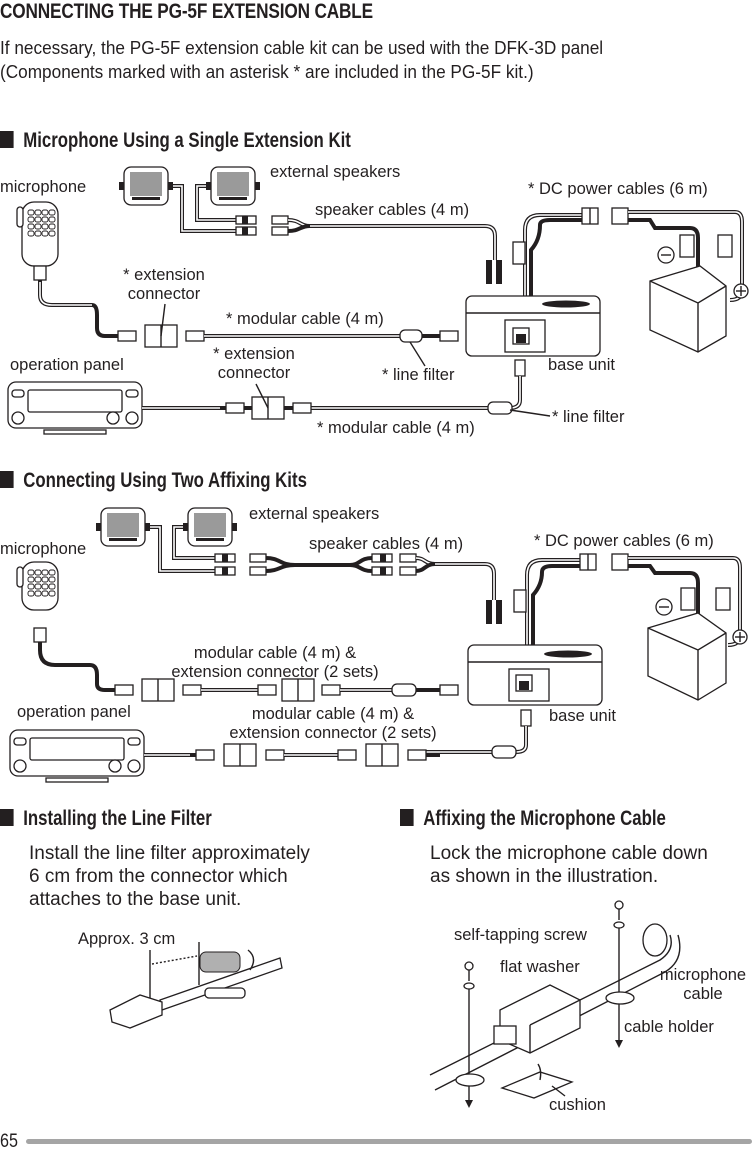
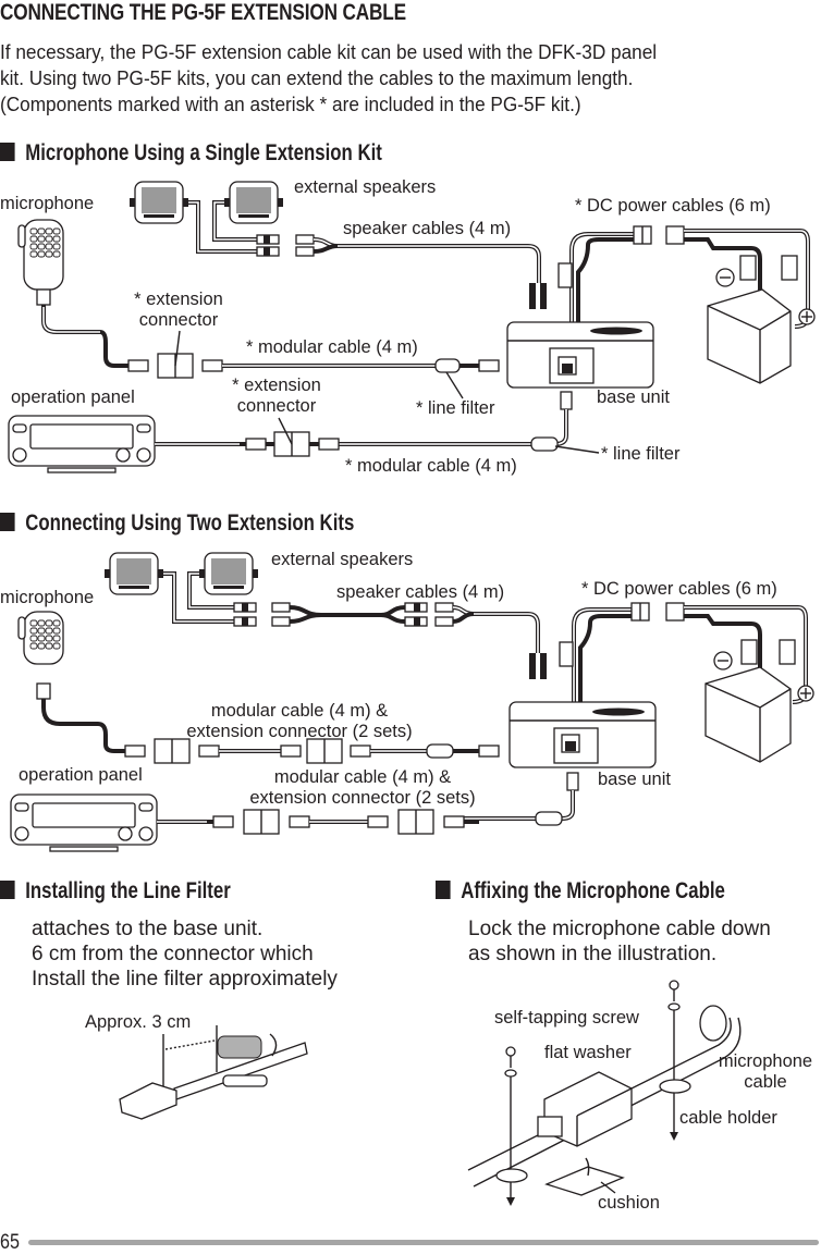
  CONNECTING THE PG-5F EXTENSION CABLE
  If necessary, the PG-5F extension cable kit can be used with the DFK-3D panel
+ kit. Using two PG-5F kits, you can extend the cables to the maximum length.
  (Components marked with an asterisk * are included in the PG-5F kit.)
  Microphone Using a Single Extension Kit
  microphone
  external speakers
  speaker cables (4 m)
  * DC power cables (6 m)
  * extension
  connector
  * modular cable (4 m)
  operation panel
  * extension
  connector
  * line filter
  base unit
  * line filter
  * modular cable (4 m)
- Connecting Using Two Affixing Kits
+ Connecting Using Two Extension Kits
  microphone
  external speakers
  speaker cables (4 m)
  * DC power cables (6 m)
  modular cable (4 m) &
  extension connector (2 sets)
  operation panel
  modular cable (4 m) &
  extension connector (2 sets)
  base unit
  Installing the Line Filter
- Install the line filter approximately
+ attaches to the base unit.
  6 cm from the connector which
- attaches to the base unit.
+ Install the line filter approximately
  Approx. 3 cm
  Affixing the Microphone Cable
  Lock the microphone cable down
  as shown in the illustration.
  self-tapping screw
  flat washer
  microphone
  cable
  cable holder
  cushion
  65
